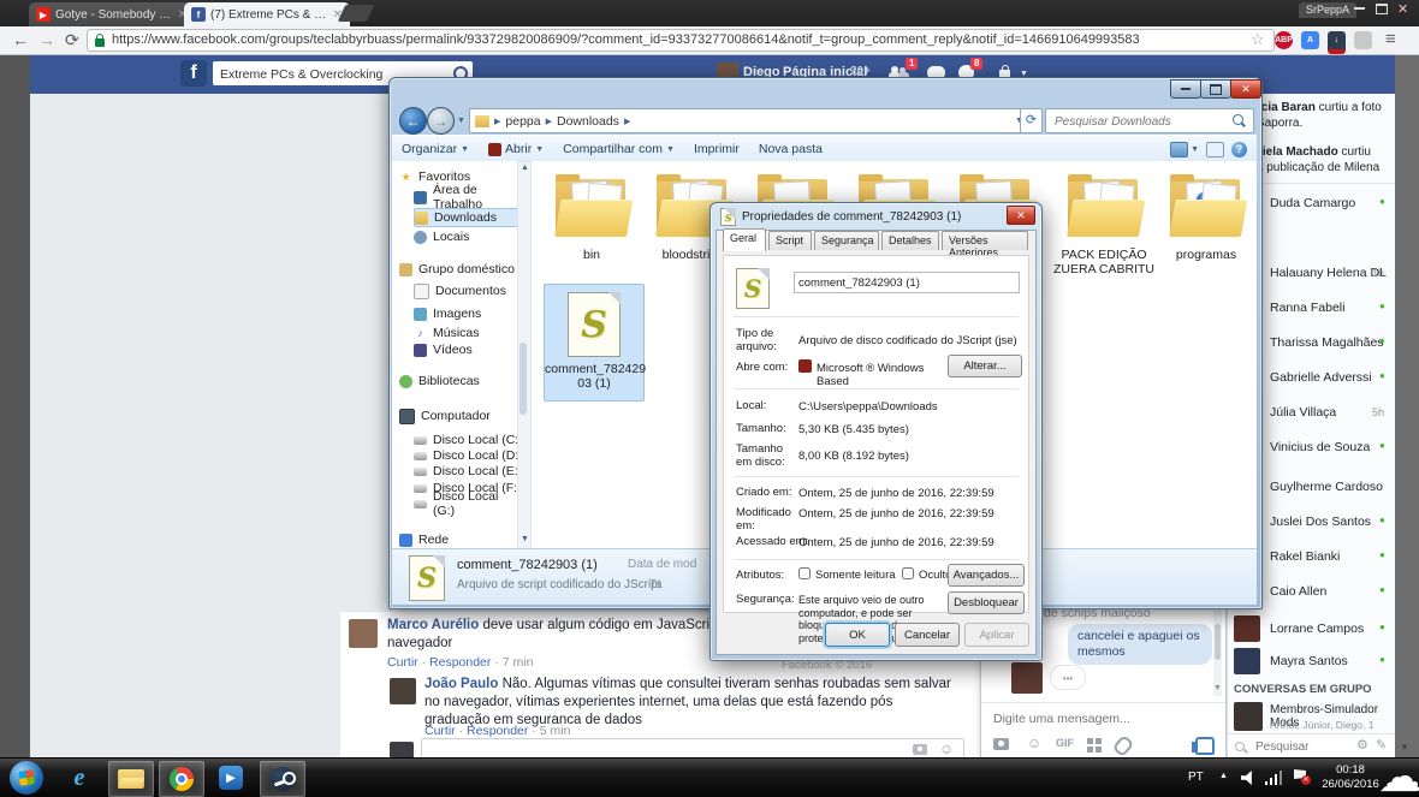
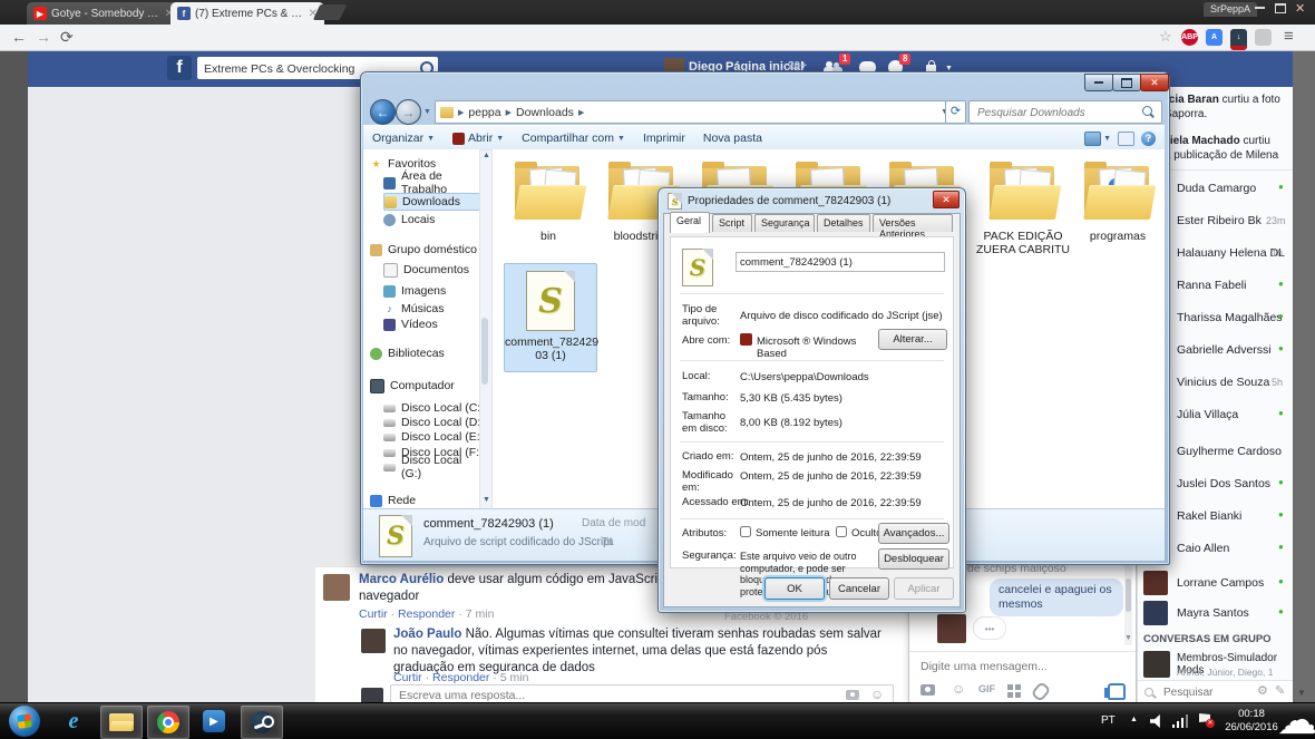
  f
  Extreme PCs & Overclocking
  Diego
  Página inicial
  20+
  1
  8
  Curtir · Responder · 7 min
  João Paulo Não. Algumas vítimas que consultei tiveram senhas roubadas sem salvar no navegador, vítimas experientes internet, uma delas que está fazendo pós graduação em seguranca de dados
  Curtir · Responder · 5 min
+ Escreva uma resposta...
  ☺
  Facebook © 2016
  de schips maliçoso
  cancelei e apaguei os mesmos
  •••
  Digite uma mensagem...
  ☺
  GIF
  cia Baran curtiu a foto aporra.
  iela Machado curtiu publicação de Milena
  Duda Camargo
  ●
+ Ester Ribeiro Bk
+ 23m
  Halauany Helena DL
  1h
  Ranna Fabeli
  ●
  Tharissa Magalhães
  ●
  Gabrielle Adverssi
  ●
- Júlia Villaça
+ Vinicius de Souza
  5h
- Vinicius de Souza
+ Júlia Villaça
  ●
  Guylherme Cardoso
  Juslei Dos Santos
  ●
  Rakel Bianki
  ●
  Caio Allen
  ●
  Lorrane Campos
  ●
  Mayra Santos
  ●
  CONVERSAS EM GRUPO
  Membros-Simulador Mods
  Arthut, Júnior, Diego, 1
  Pesquisar
  ⚙
  ✎
  ▼
  ✕
  ←
  →
  peppa
  Downloads
  ⟳
  Pesquisar Downloads
  Organizar
  Abrir
  Compartilhar com
  Imprimir
  Nova pasta
  ?
  ★
  Favoritos
  Área de Trabalho
  Downloads
  Locais
  Grupo doméstico
  Documentos
  Imagens
  ♪
  Músicas
  Vídeos
  Bibliotecas
  Computador
  Disco Local (C
  Disco Local (D
  Disco Local (E
  Disco Local (F:
  Disco Local (G:)
  Rede
  bin
  bloodstr
  PACK EDIÇÃO ZUERA CABRITU
  programas
  S
  comment_782429
  03 (1)
  S
  comment_78242903 (1)
  Arquivo de script codificado do JScript
  Data de mod
  Ta
  S
  Propriedades de comment_78242903 (1)
  ✕
  Geral
  Script
  Segurança
  Detalhes
  Versões Anteriores
  S
  comment_78242903 (1)
  Tipo de arquivo:
  Arquivo de disco codificado do JScript (jse)
  Abre com:
  Microsoft ® Windows Based
  Alterar...
  Local:
  C:\Users\peppa\Downloads
  Tamanho:
  5,30 KB (5.435 bytes)
  Tamanho em disco:
  8,00 KB (8.192 bytes)
  Criado em:
  Ontem, 25 de junho de 2016, 22:39:59
  Modificado em:
  Ontem, 25 de junho de 2016, 22:39:59
  Acessado em:
  Ontem, 25 de junho de 2016, 22:39:59
  Atributos:
  Somente leitura
  Ocult
  Avançados...
  Segurança:
  Desbloquear
  OK
  Cancelar
  Aplicar
  ▶
  Gotye - Somebody Th
  ✕
  f
  (7) Extreme PCs & Ov
  ✕
  SrPeppA
  ✕
  ←
  →
  ⟳
- https://www.facebook.com/groups/teclabbyrbuass/permalink/933729820086909/?comment_id=933732770086614&notif_t=group_comment_reply&notif_id=1466910649993583
  ☆
  ≡
  e
  ▶
  PT
  00:18
  26/06/2016
  ☁
